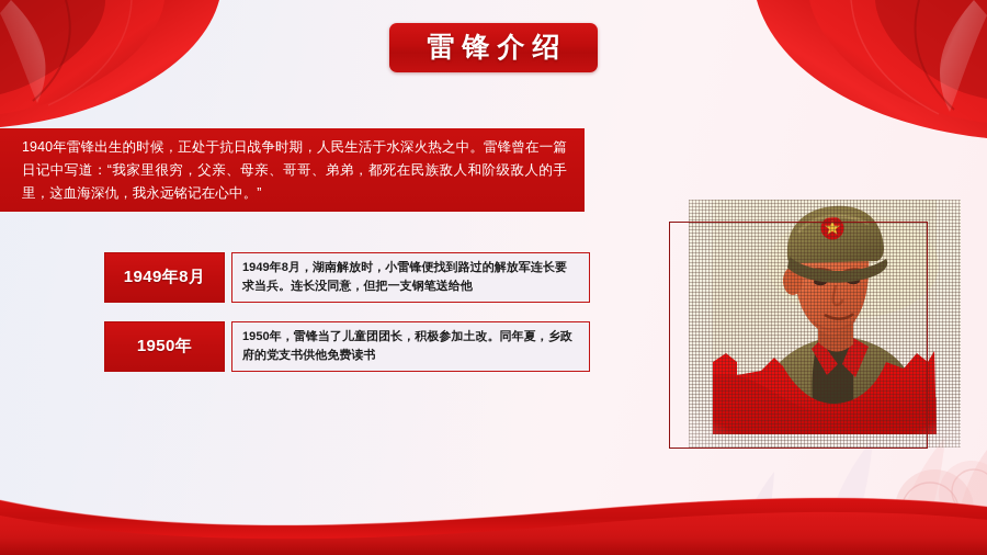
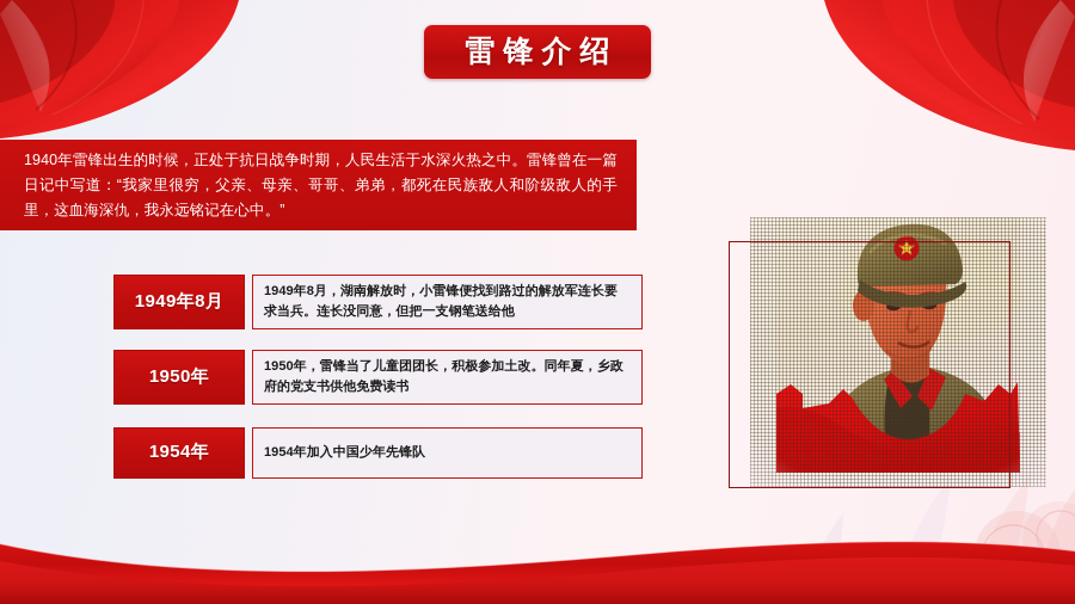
  雷锋介绍
  1940年雷锋出生的时候，正处于抗日战争时期，人民生活于水深火热之中。雷锋曾在一篇日记中写道：“我家里很穷，父亲、母亲、哥哥、弟弟，都死在民族敌人和阶级敌人的手里，这血海深仇，我永远铭记在心中。”
  1949年8月
  1949年8月，湖南解放时，小雷锋便找到路过的解放军连长要求当兵。连长没同意，但把一支钢笔送给他
  1950年
  1950年，雷锋当了儿童团团长，积极参加土改。同年夏，乡政府的党支书供他免费读书
+ 1954年
+ 1954年加入中国少年先锋队
